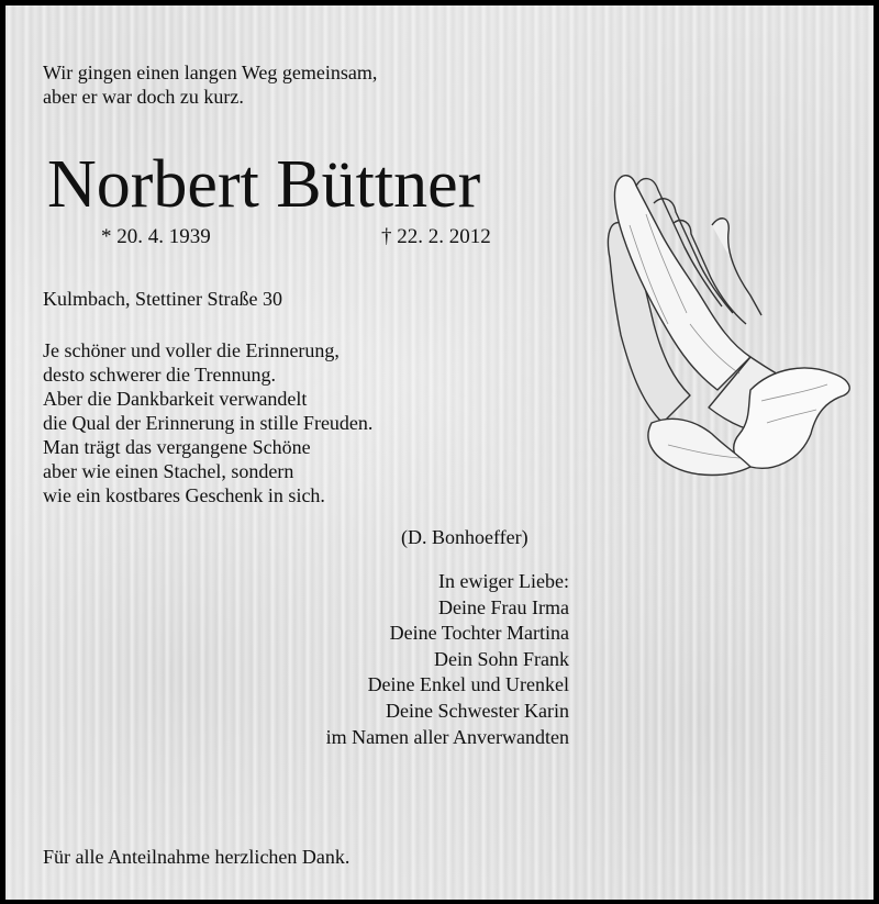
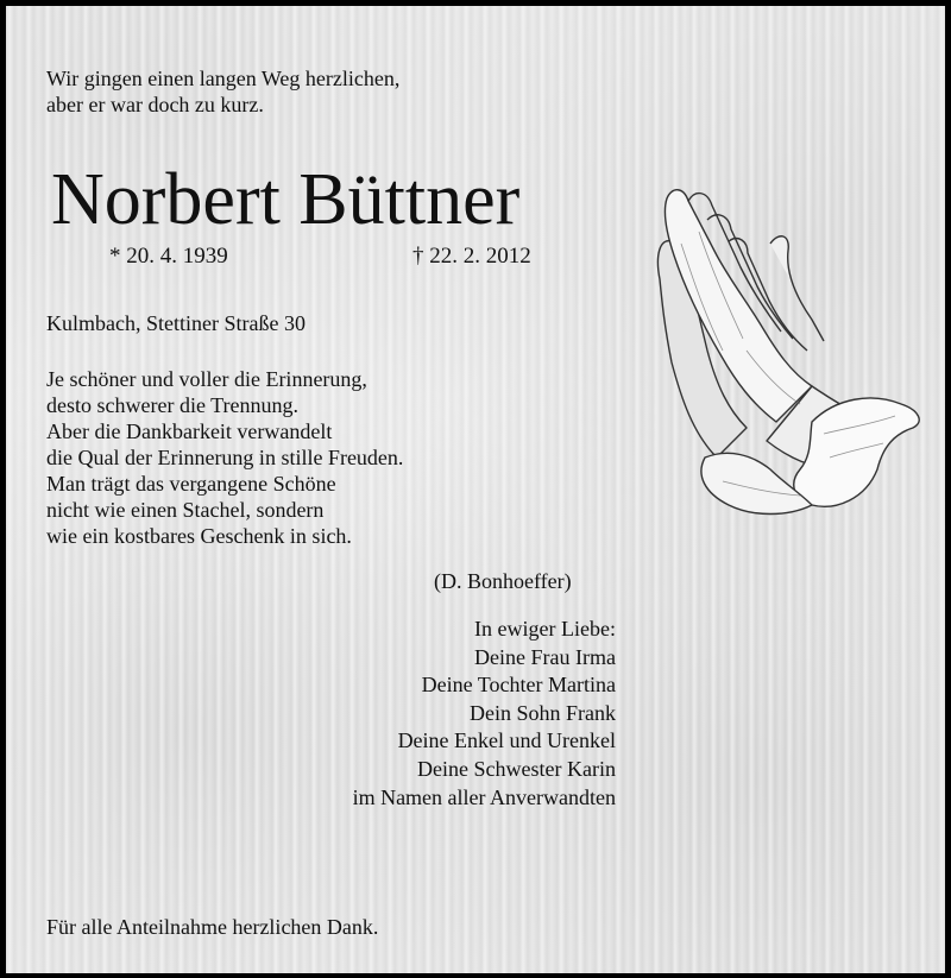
- Wir gingen einen langen Weg gemeinsam,
+ Wir gingen einen langen Weg herzlichen,
  aber er war doch zu kurz.
  Norbert Büttner
  * 20. 4. 1939
  † 22. 2. 2012
  Kulmbach, Stettiner Straße 30
  Je schöner und voller die Erinnerung,
  desto schwerer die Trennung.
  Aber die Dankbarkeit verwandelt
  die Qual der Erinnerung in stille Freuden.
  Man trägt das vergangene Schöne
- aber wie einen Stachel, sondern
+ nicht wie einen Stachel, sondern
  wie ein kostbares Geschenk in sich.
  (D. Bonhoeffer)
  In ewiger Liebe:
  Deine Frau Irma
  Deine Tochter Martina
  Dein Sohn Frank
  Deine Enkel und Urenkel
  Deine Schwester Karin
  im Namen aller Anverwandten
  Für alle Anteilnahme herzlichen Dank.
